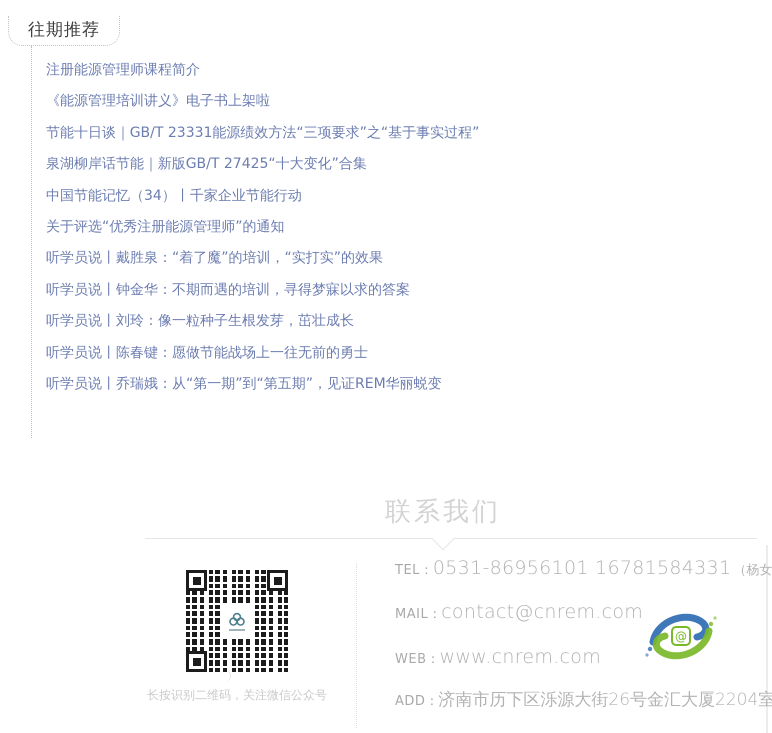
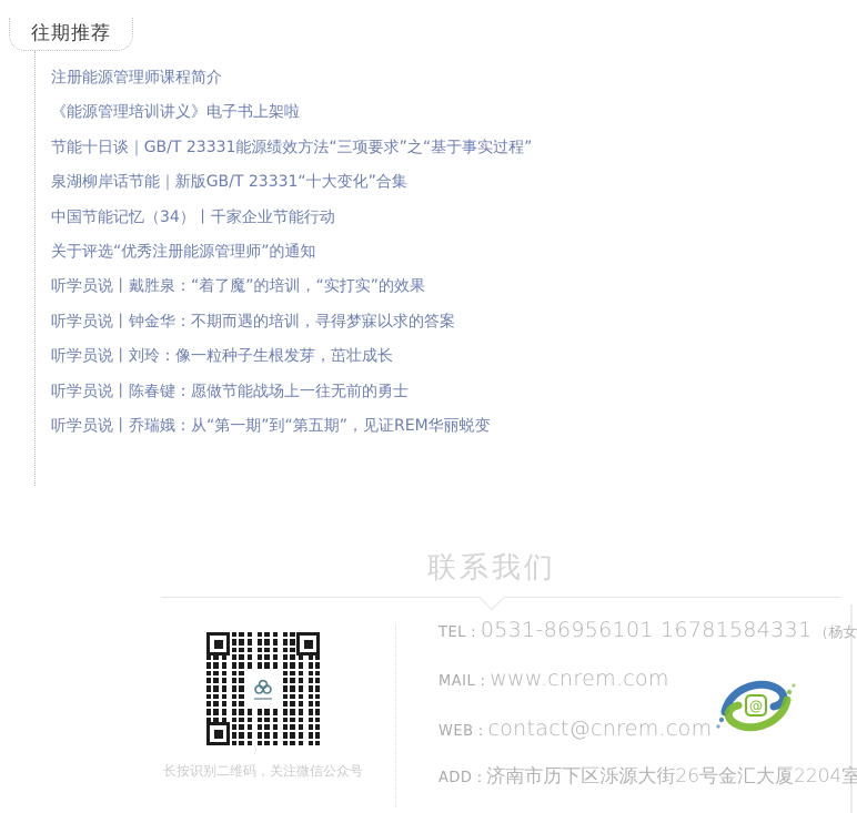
  往期推荐
  注册能源管理师课程简介
  《能源管理培训讲义》电子书上架啦
  节能十日谈｜GB/T 23331能源绩效方法“三项要求”之“基于事实过程”
- 泉湖柳岸话节能｜新版GB/T 27425“十大变化”合集
+ 泉湖柳岸话节能｜新版GB/T 23331“十大变化”合集
  中国节能记忆（34）丨千家企业节能行动
  关于评选“优秀注册能源管理师”的通知
  听学员说丨戴胜泉：“着了魔”的培训，“实打实”的效果
  听学员说丨钟金华：不期而遇的培训，寻得梦寐以求的答案
  听学员说丨刘玲：像一粒种子生根发芽，茁壮成长
  听学员说丨陈春键：愿做节能战场上一往无前的勇士
  听学员说丨乔瑞娥：从“第一期”到“第五期”，见证REM华丽蜕变
  联系我们
  〉
  长按识别二维码，关注微信公众号
  TEL
  ：
  0531-86956101 16781584331
  MAIL
  ：
- contact@cnrem.com
+ www.cnrem.com
  WEB
  ：
- www.cnrem.com
+ contact@cnrem.com
  ADD
  ：
  济南市历下区泺源大街26号金汇大厦2204室
  @
